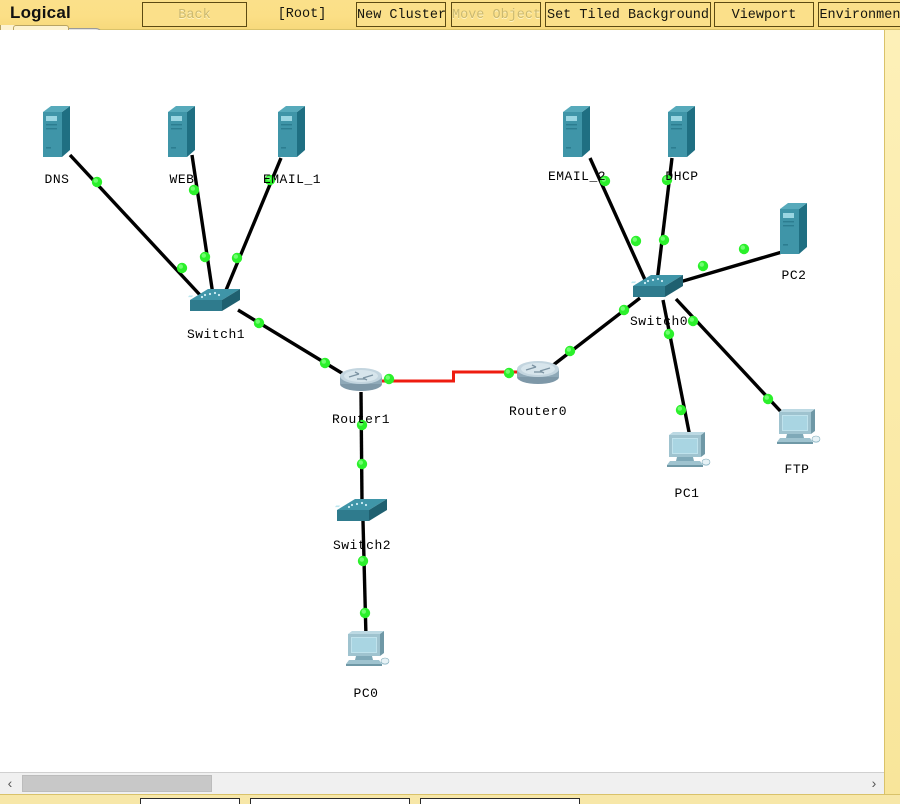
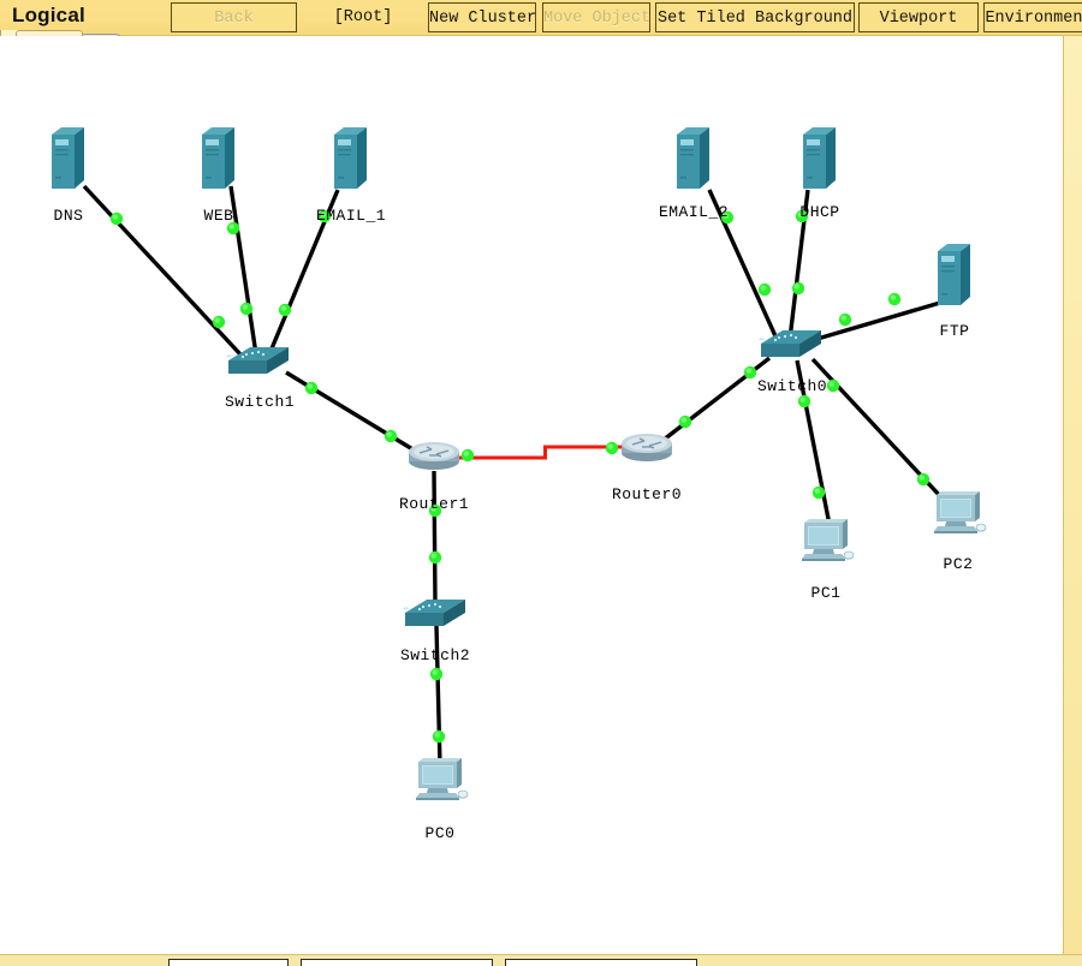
  Logical
  Back
  [Root]
  New Cluster
  Move Object
  Set Tiled Background
  Viewport
  Environmen
  DNS
  WEB
  EMAIL_1
  EMAIL_2
  DHCP
- PC2
+ FTP
  Switch1
  Switch0
  Switch2
  Router1
  Router0
  PC0
  PC1
- FTP
+ PC2
- ‹
- ›
